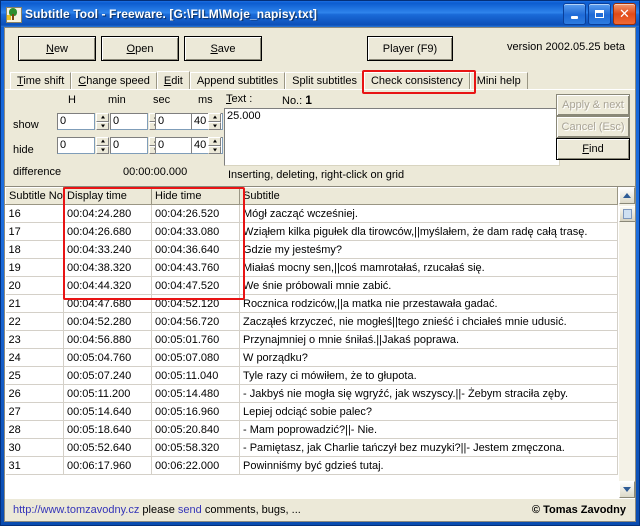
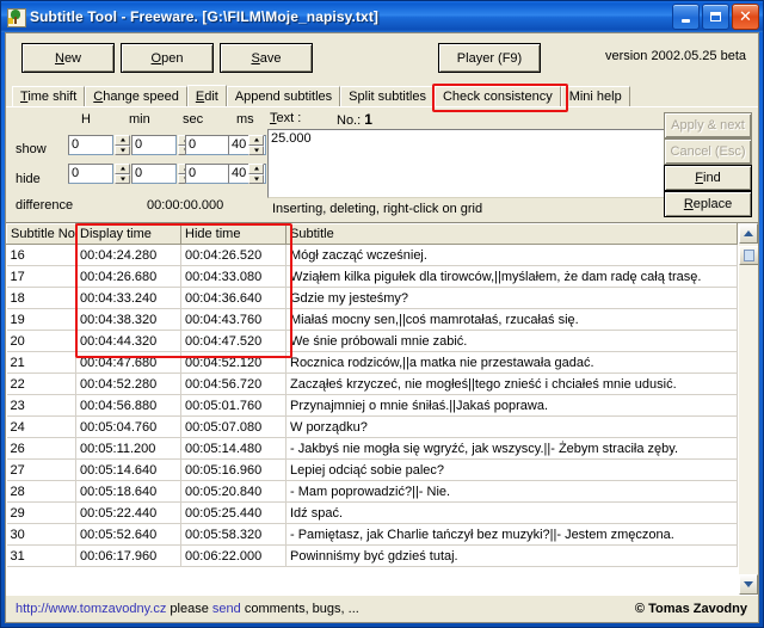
  Subtitle Tool - Freeware. [G:\FILM\Moje_napisy.txt]
  ✕
  New
  Open
  Save
  Player (F9)
  version 2002.05.25 beta
  Time shift
  Change speed
  Edit
  Append subtitles
  Split subtitles
  Check consistency
  Mini help
  H
  min
  sec
  ms
  show
  hide
  difference
  00:00:00.000
  0
  0
  0
  0
  0
  0
  40
  40
  Text :
  No.: 1
  25.000
  Inserting, deleting, right-click on grid
  Apply & next
  Cancel (Esc)
  Find
+ Replace
  Subtitle No	Display time	Hide time	Subtitle
  16	00:04:24.280	00:04:26.520	Mógł zacząć wcześniej.
  17	00:04:26.680	00:04:33.080	Wziąłem kilka pigułek dla tirowców,||myślałem, że dam radę całą trasę.
  18	00:04:33.240	00:04:36.640	Gdzie my jesteśmy?
  19	00:04:38.320	00:04:43.760	Miałaś mocny sen,||coś mamrotałaś, rzucałaś się.
  20	00:04:44.320	00:04:47.520	We śnie próbowali mnie zabić.
  21	00:04:47.680	00:04:52.120	Rocznica rodziców,||a matka nie przestawała gadać.
  22	00:04:52.280	00:04:56.720	Zacząłeś krzyczeć, nie mogłeś||tego znieść i chciałeś mnie udusić.
  23	00:04:56.880	00:05:01.760	Przynajmniej o mnie śniłaś.||Jakaś poprawa.
  24	00:05:04.760	00:05:07.080	W porządku?
- 25	00:05:07.240	00:05:11.040	Tyle razy ci mówiłem, że to głupota.
  26	00:05:11.200	00:05:14.480	- Jakbyś nie mogła się wgryźć, jak wszyscy.||- Żebym straciła zęby.
  27	00:05:14.640	00:05:16.960	Lepiej odciąć sobie palec?
  28	00:05:18.640	00:05:20.840	- Mam poprowadzić?||- Nie.
+ 29	00:05:22.440	00:05:25.440	Idź spać.
  30	00:05:52.640	00:05:58.320	- Pamiętasz, jak Charlie tańczył bez muzyki?||- Jestem zmęczona.
  31	00:06:17.960	00:06:22.000	Powinniśmy być gdzieś tutaj.
  http://www.tomzavodny.cz please send comments, bugs, ...
  © Tomas Zavodny
